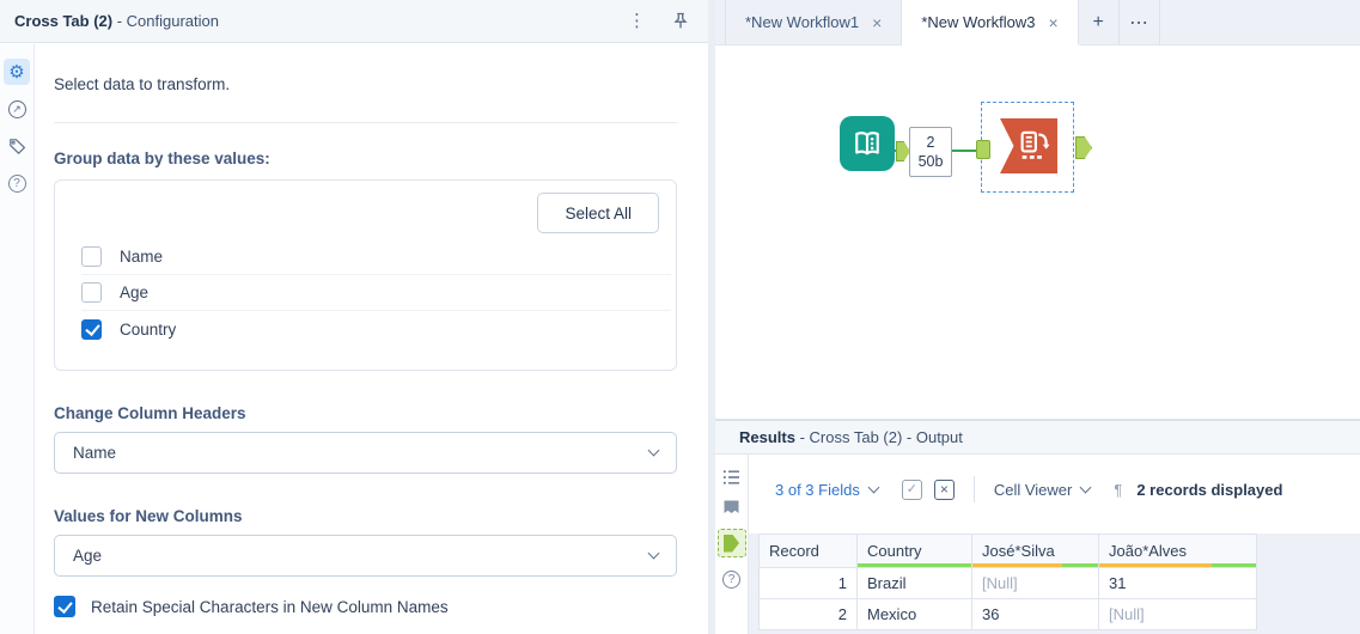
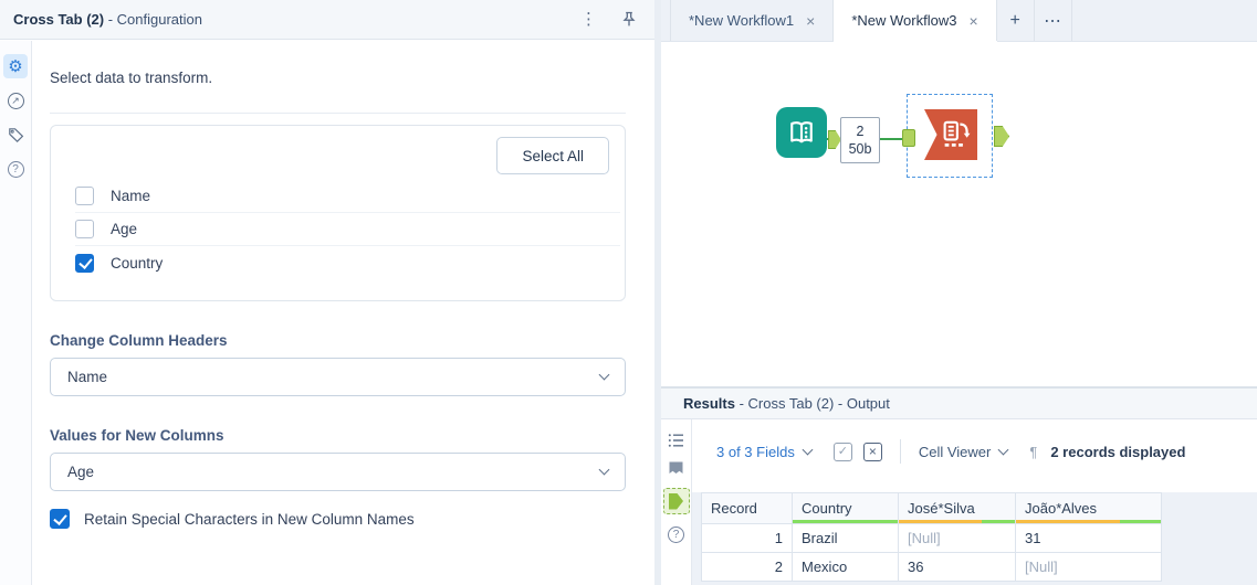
  Cross Tab (2) - Configuration
  ⋮
  ⚙
  ↗
  ?
  Select data to transform.
- Group data by these values:
  Select All
  Name
  Age
  Country
  Change Column Headers
  Name
  Values for New Columns
  Age
  Retain Special Characters in New Column Names
  *New Workflow1
  ×
  *New Workflow3
  ×
  +
  ⋯
  2
  50b
  Results - Cross Tab (2) - Output
  ?
  3 of 3 Fields
  ✓
  ×
  Cell Viewer
  ¶
  2 records displayed
  Record	Country	José*Silva	João*Alves
  1	Brazil	[Null]	31
  2	Mexico	36	[Null]
